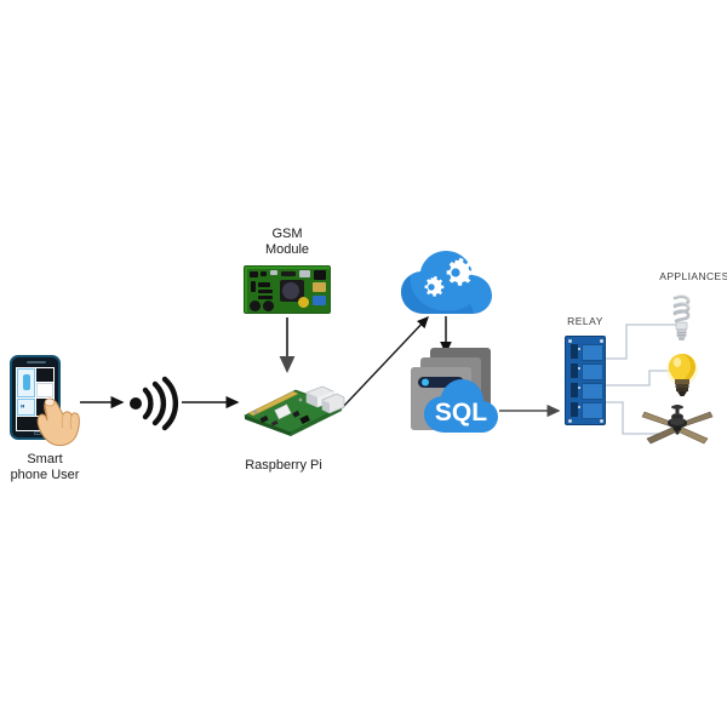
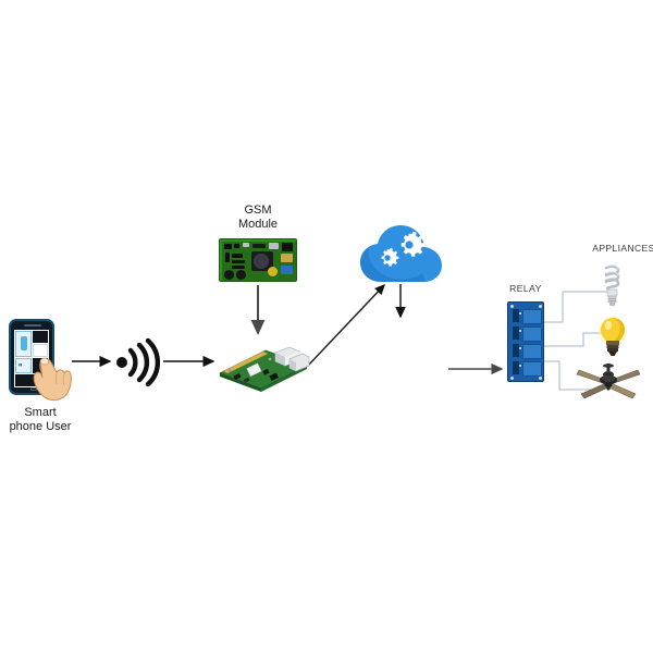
  Smart
  phone User
  GSM
  Module
- Raspberry Pi
- SQL
  RELAY
  APPLIANCES
